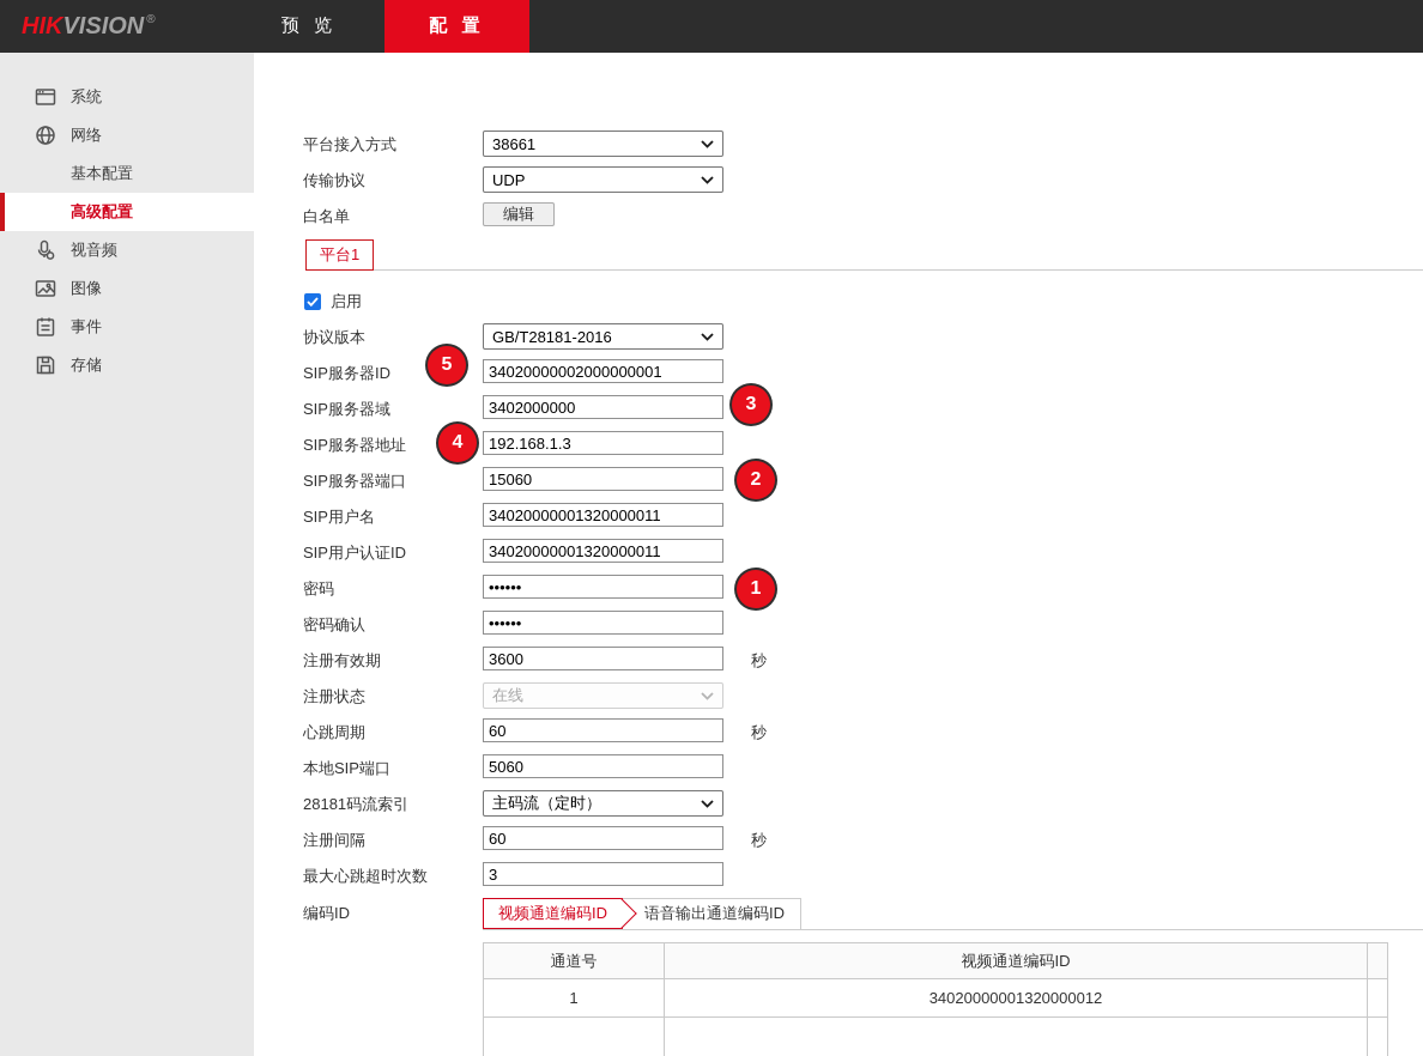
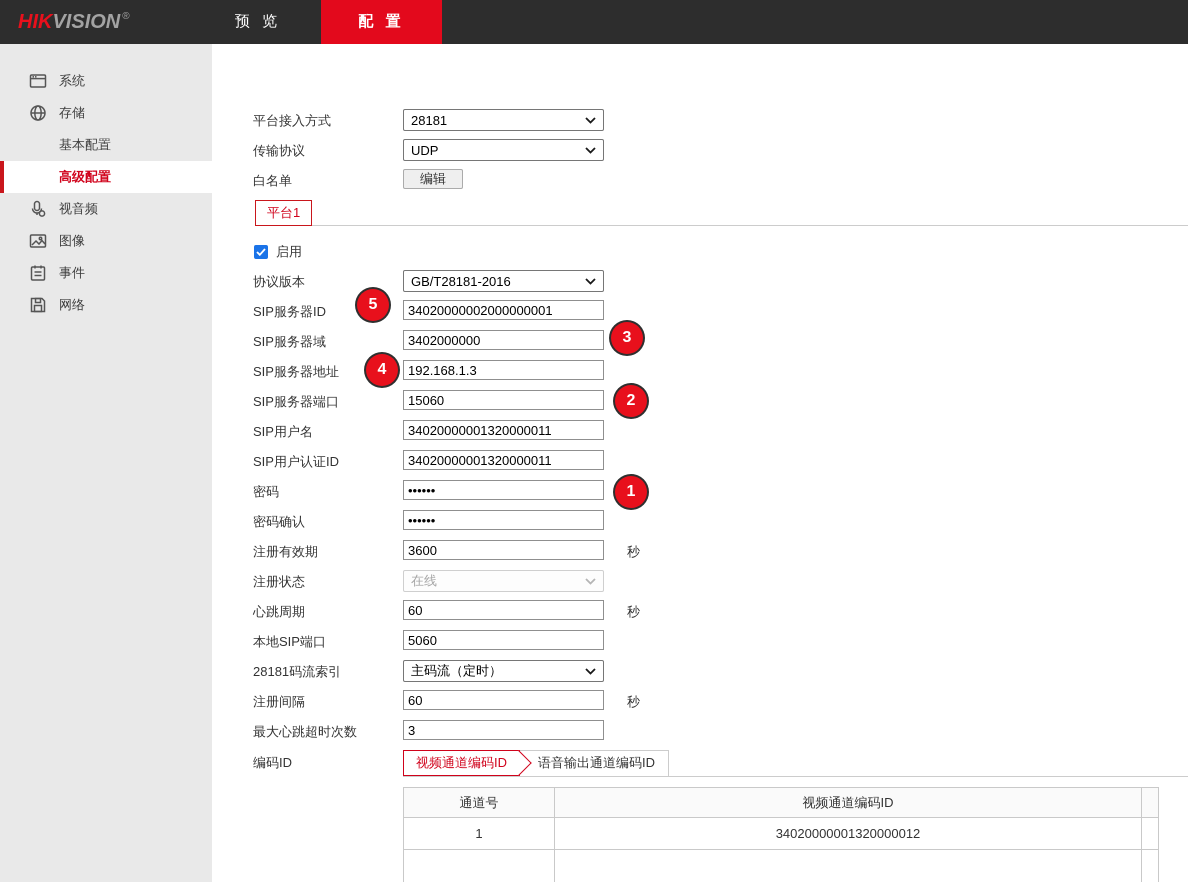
  HIK
  VISION
  ®
  预 览
  配 置
  系统
- 网络
+ 存储
  基本配置
  高级配置
  视音频
  图像
  事件
- 存储
+ 网络
  平台接入方式
- 38661
+ 28181
  传输协议
  UDP
  白名单
  编辑
  平台1
  启用
  协议版本
  GB/T28181-2016
  SIP服务器ID
  34020000002000000001
  SIP服务器域
  3402000000
  SIP服务器地址
  192.168.1.3
  SIP服务器端口
  15060
  SIP用户名
  34020000001320000011
  SIP用户认证ID
  34020000001320000011
  密码
  ••••••
  密码确认
  ••••••
  注册有效期
  3600
  秒
  注册状态
  在线
  心跳周期
  60
  秒
  本地SIP端口
  5060
  28181码流索引
  主码流（定时）
  注册间隔
  60
  秒
  最大心跳超时次数
  3
  5
  3
  4
  2
  1
  编码ID
  视频通道编码ID
  语音输出通道编码ID
  通道号	视频通道编码ID
  1	34020000001320000012
